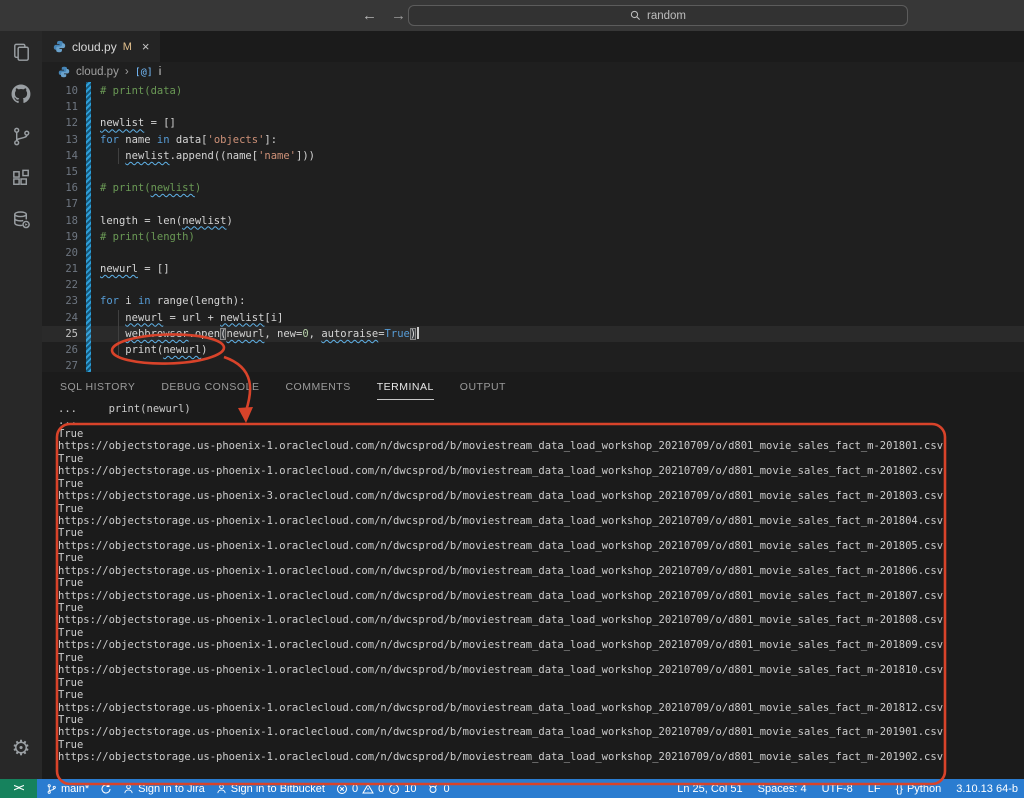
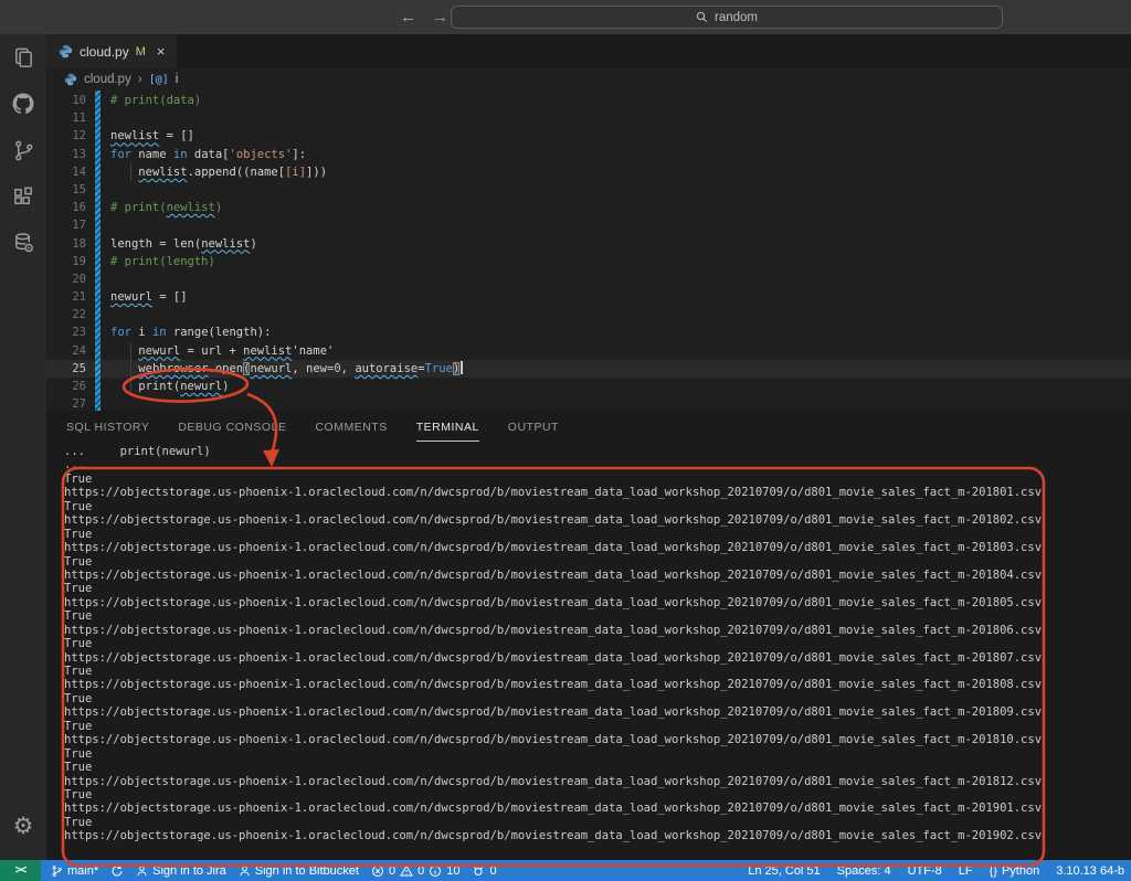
  ←
  →
  random
  ⚙
  cloud.py
  M
  ×
  cloud.py
  ›
  [@]
  i
  10
  # print(data)
  11
  12
  newlist = []
  13
  for name in data['objects']:
  14
- newlist.append((name['name']))
+ newlist.append((name[[i]]))
  15
  16
  # print(newlist)
  17
  18
  length = len(newlist)
  19
  # print(length)
  20
  21
  newurl = []
  22
  23
  for i in range(length):
  24
- newurl = url + newlist[i]
+ newurl = url + newlist'name'
  25
  webbr .open(newurl, new=0, autoraise=True)
  26
  print(newurl)
  27
  SQL HISTORY
  DEBUG CONSOE
  COMMENTS
  TERMINAL
  OUTPUT
  ... print(newurl)
  ...
  True
  https://objectstorage.us-phoenix-1.oraclecloud.com/n/dwcsprod/b/moviestream_data_load_workshop_20210709/o/d801_movie_sales_fact_m-201801.csv
  True
  https://objectstorage.us-phoenix-1.oraclecloud.com/n/dwcsprod/b/moviestream_data_load_workshop_20210709/o/d801_movie_sales_fact_m-201802.csv
  True
- https://objectstorage.us-phoenix-3.oraclecloud.com/n/dwcsprod/b/moviestream_data_load_workshop_20210709/o/d801_movie_sales_fact_m-201803.csv
+ https://objectstorage.us-phoenix-1.oraclecloud.com/n/dwcsprod/b/moviestream_data_load_workshop_20210709/o/d801_movie_sales_fact_m-201803.csv
  True
  https://objectstorage.us-phoenix-1.oraclecloud.com/n/dwcsprod/b/moviestream_data_load_workshop_20210709/o/d801_movie_sales_fact_m-201804.csv
  True
  https://objectstorage.us-phoenix-1.oraclecloud.com/n/dwcsprod/b/moviestream_data_load_workshop_20210709/o/d801_movie_sales_fact_m-201805.csv
  True
  https://objectstorage.us-phoenix-1.oraclecloud.com/n/dwcsprod/b/moviestream_data_load_workshop_20210709/o/d801_movie_sales_fact_m-201806.csv
  True
  https://objectstorage.us-phoenix-1.oraclecloud.com/n/dwcsprod/b/moviestream_data_load_workshop_20210709/o/d801_movie_sales_fact_m-201807.csv
  True
  https://objectstorage.us-phoenix-1.oraclecloud.com/n/dwcsprod/b/moviestream_data_load_workshop_20210709/o/d801_movie_sales_fact_m-201808.csv
  True
  https://objectstorage.us-phoenix-1.oraclecloud.com/n/dwcsprod/b/moviestream_data_load_workshop_20210709/o/d801_movie_sales_fact_m-201809.csv
  True
  https://objectstorage.us-phoenix-1.oraclecloud.com/n/dwcsprod/b/moviestream_data_load_workshop_20210709/o/d801_movie_sales_fact_m-201810.csv
  True
  True
  https://objectstorage.us-phoenix-1.oraclecloud.com/n/dwcsprod/b/moviestream_data_load_workshop_20210709/o/d801_movie_sales_fact_m-201812.csv
  True
  https://objectstorage.us-phoenix-1.oraclecloud.com/n/dwcsprod/b/moviestream_data_load_workshop_20210709/o/d801_movie_sales_fact_m-201901.csv
  True
  https://objectstorage.us-phoenix-1.oraclecloud.com/n/dwcsprod/b/moviestream_data_load_workshop_20210709/o/d801_movie_sales_fact_m-201902.csv
  ><
  main*
  Sign in to Jira
  Sign in to Bitbucket
  0
  0
  10
  0
  Ln 25, Col 51
  Spaces: 4
  UTF-8
  LF
  {}
  Python
  3.10.13 64-b
